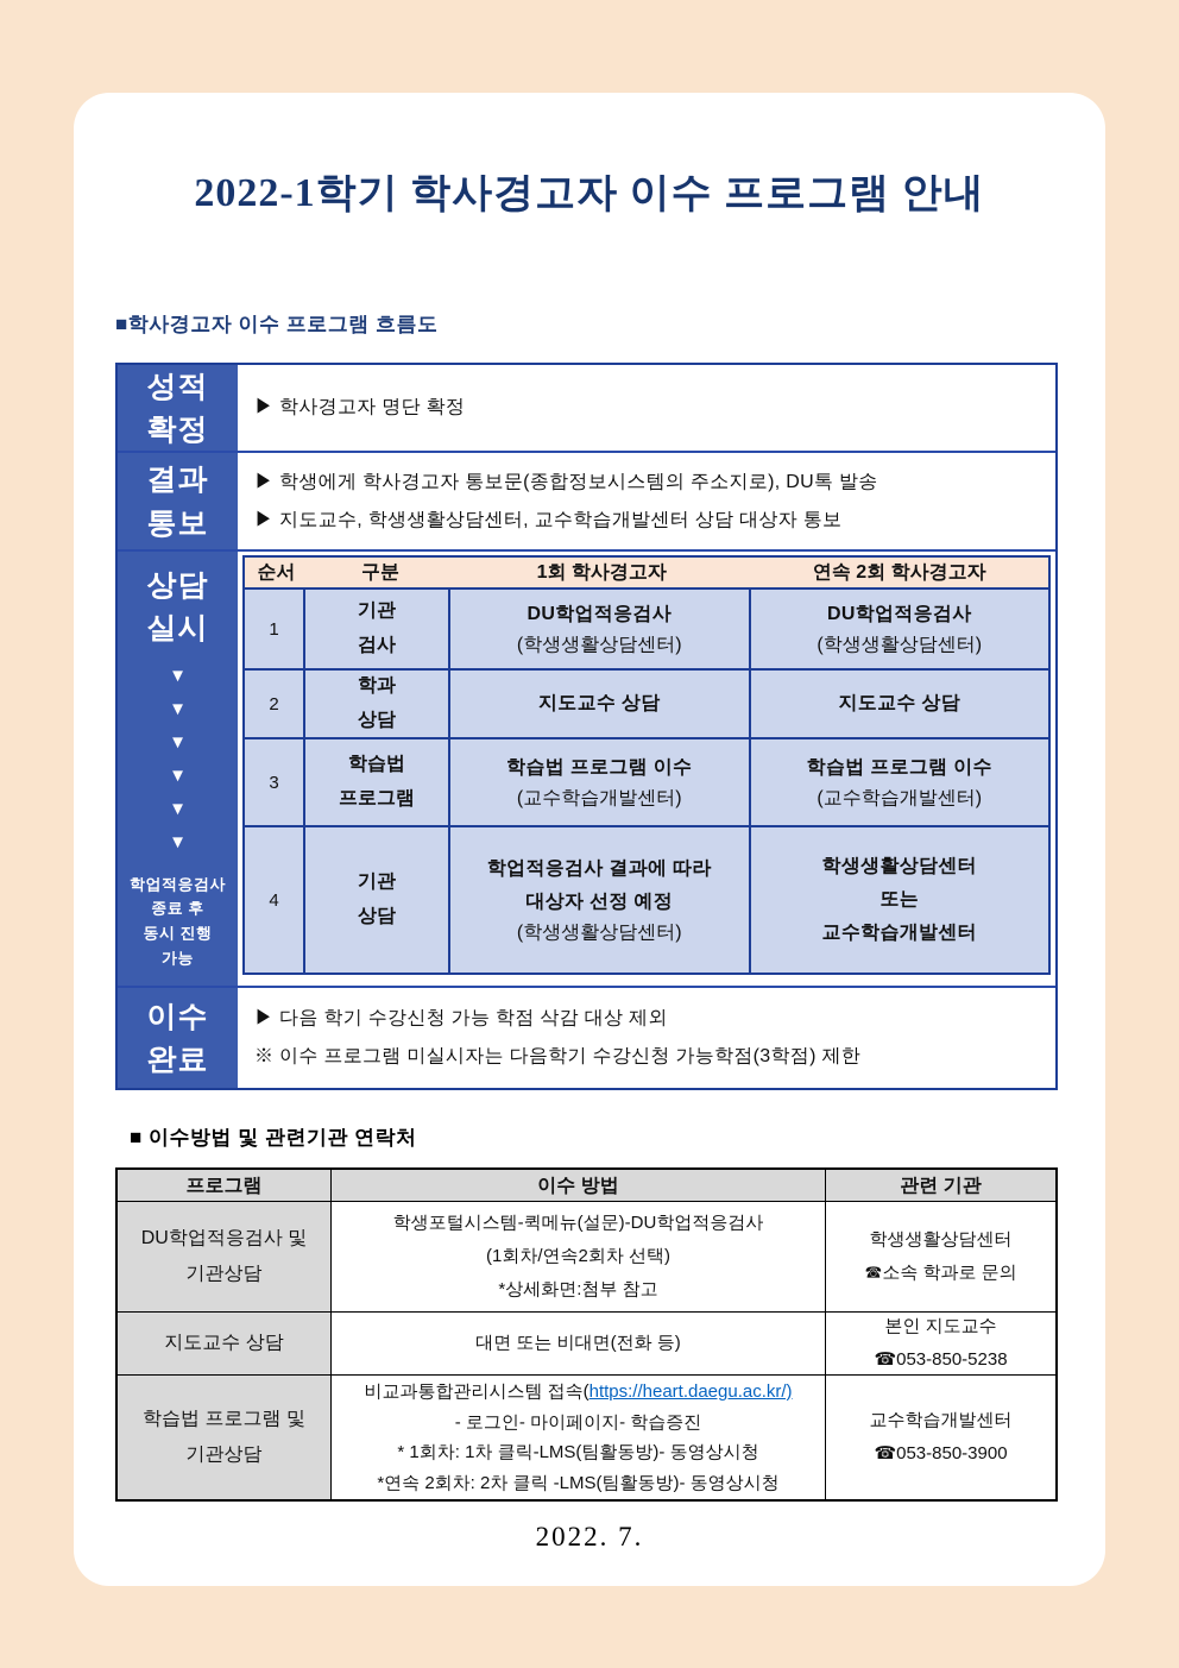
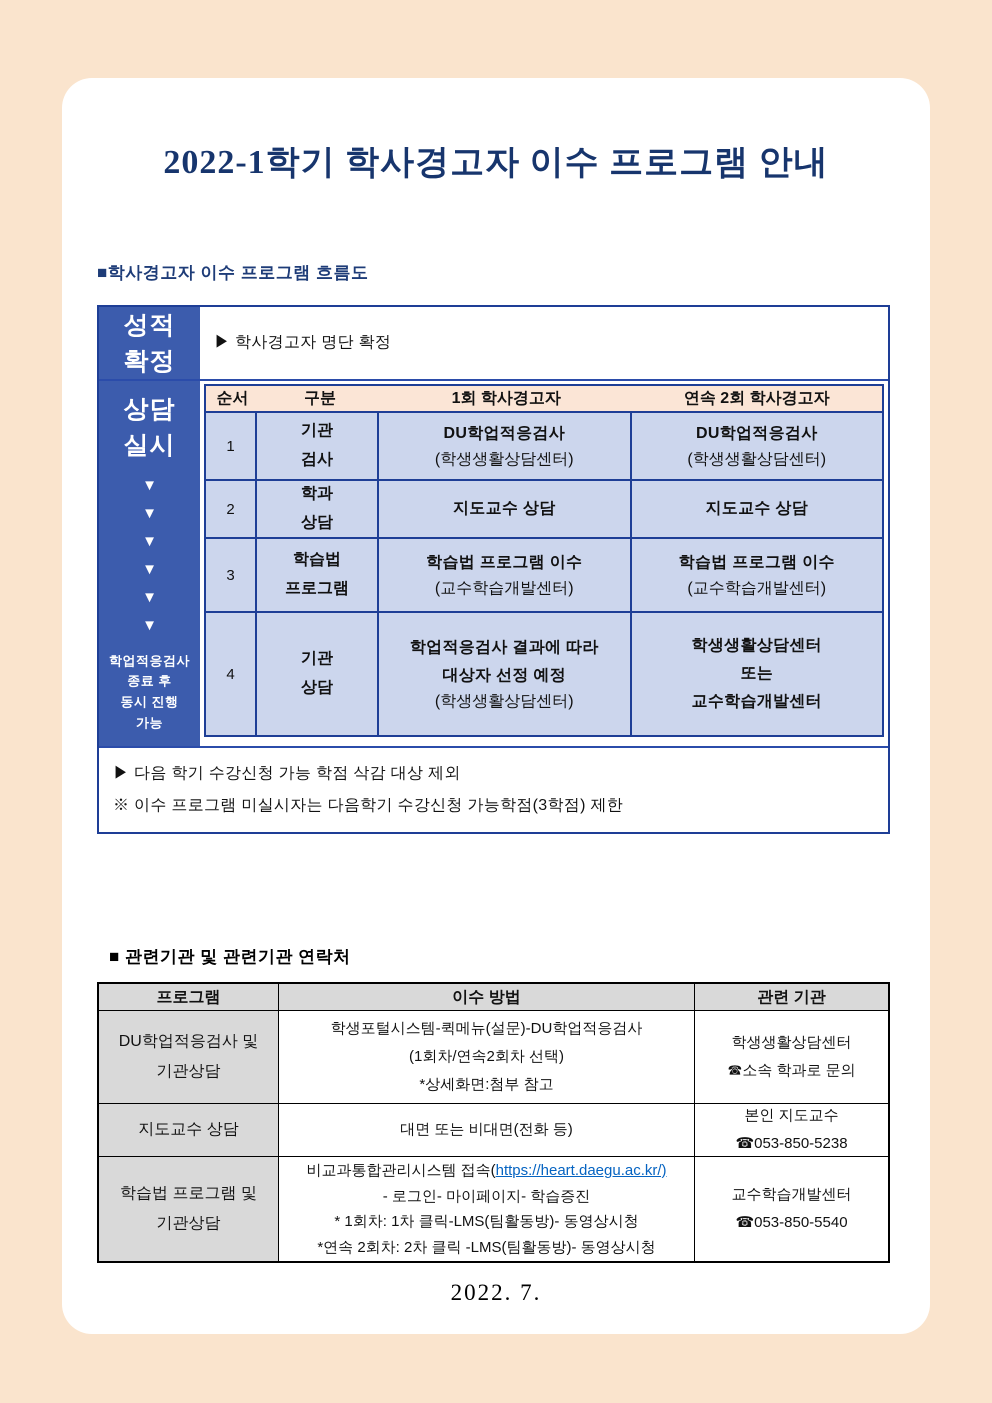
  2022-1학기 학사경고자 이수 프로그램 안내
  ■학사경고자 이수 프로그램 흐름도
  성적
  확정
  ▶ 학사경고자 명단 확정
- 결과
- 통보
- ▶ 학생에게 학사경고자 통보문(종합정보시스템의 주소지로), DU톡 발송
- ▶ 지도교수, 학생생활상담센터, 교수학습개발센터 상담 대상자 통보
  상담
  실시
  ▼
  ▼
  ▼
  ▼
  ▼
  ▼
  학업적응검사
  종료 후
  동시 진행
  가능
  순서
  구분
  1회 학사경고자
  연속 2회 학사경고자
  1
  기관
  검사
  DU학업적응검사
  (학생생활상담센터)
  DU학업적응검사
  (학생생활상담센터)
  2
  학과
  상담
  지도교수 상담
  지도교수 상담
  3
  학습법
  프로그램
  학습법 프로그램 이수
  (교수학습개발센터)
  학습법 프로그램 이수
  (교수학습개발센터)
  4
  기관
  상담
  학업적응검사 결과에 따라
  대상자 선정 예정
  (학생생활상담센터)
  학생생활상담센터
  또는
  교수학습개발센터
- 이수
- 완료
  ▶ 다음 학기 수강신청 가능 학점 삭감 대상 제외
  ※ 이수 프로그램 미실시자는 다음학기 수강신청 가능학점(3학점) 제한
- ■ 이수방법 및 관련기관 연락처
+ ■ 관련기관 및 관련기관 연락처
  프로그램
  이수 방법
  관련 기관
  DU학업적응검사 및
  기관상담
  학생포털시스템-퀵메뉴(설문)-DU학업적응검사
  (1회차/연속2회차 선택)
  *상세화면:첨부 참고
  학생생활상담센터
  ☎소속 학과로 문의
  지도교수 상담
  대면 또는 비대면(전화 등)
  본인 지도교수
  ☎053-850-5238
  학습법 프로그램 및
  기관상담
  비교과통합관리시스템 접속(https://heart.daegu.ac.kr/)
  - 로그인- 마이페이지- 학습증진
  * 1회차: 1차 클릭-LMS(팀활동방)- 동영상시청
  *연속 2회차: 2차 클릭 -LMS(팀활동방)- 동영상시청
  교수학습개발센터
- ☎053-850-3900
+ ☎053-850-5540
  2022. 7.
